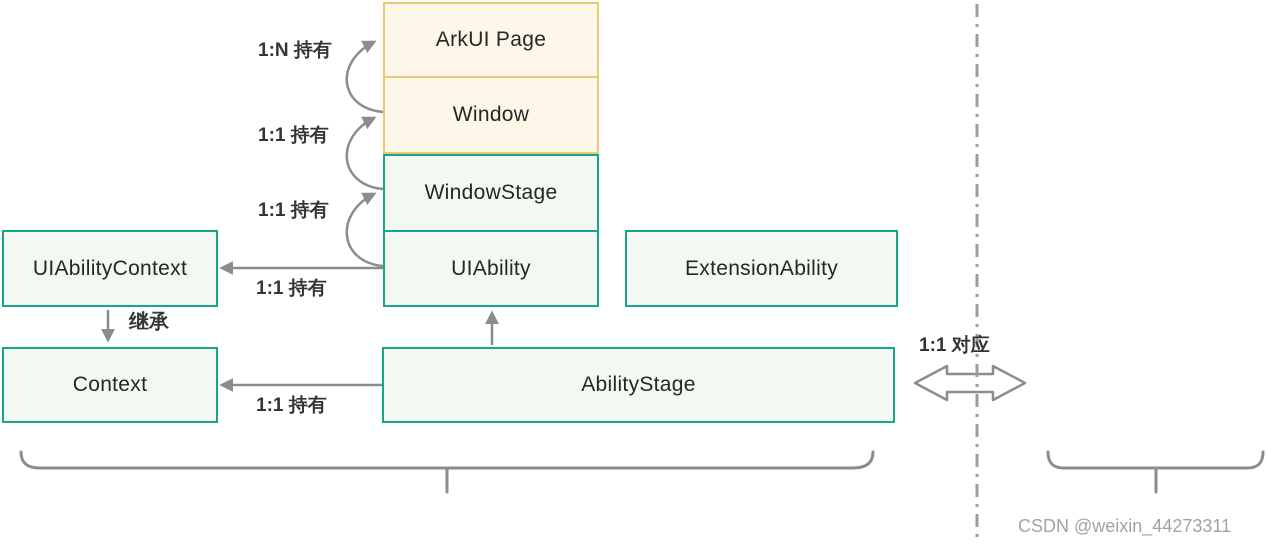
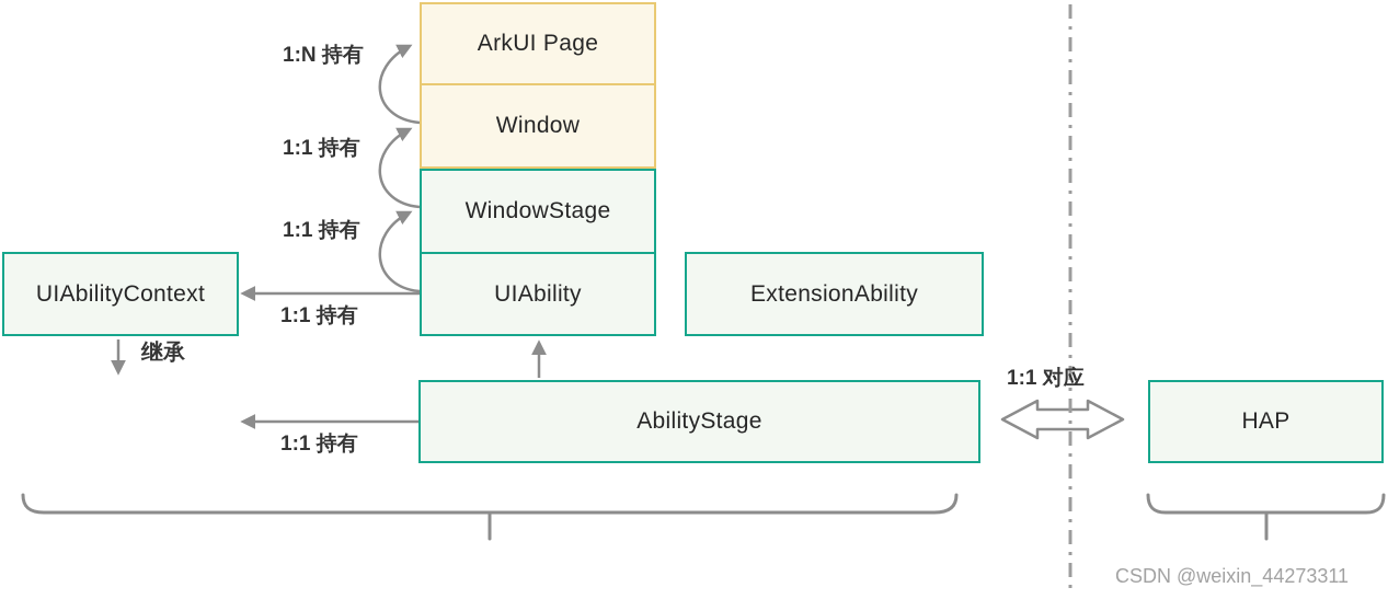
  ArkUI Page
  Window
  WindowStage
  UIAbility
  UIAbilityContext
- Context
  ExtensionAbility
  AbilityStage
+ HAP
  1:N 持有
  1:1 持有
  1:1 持有
  1:1 持有
  1:1 持有
  继承
  1:1 对应
  CSDN @weixin_44273311
